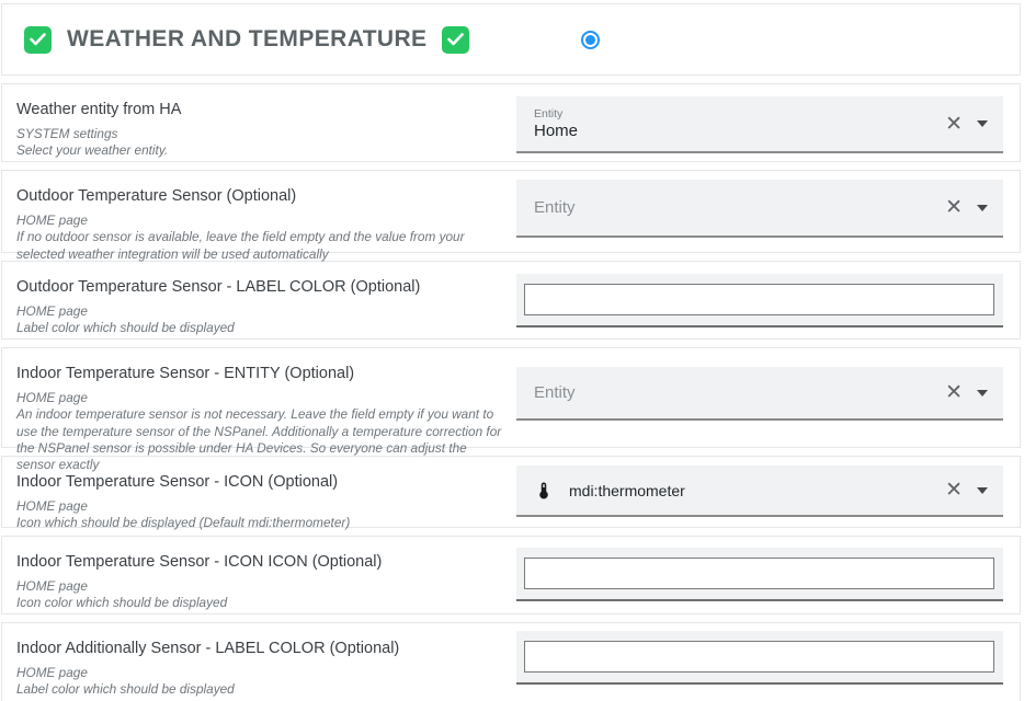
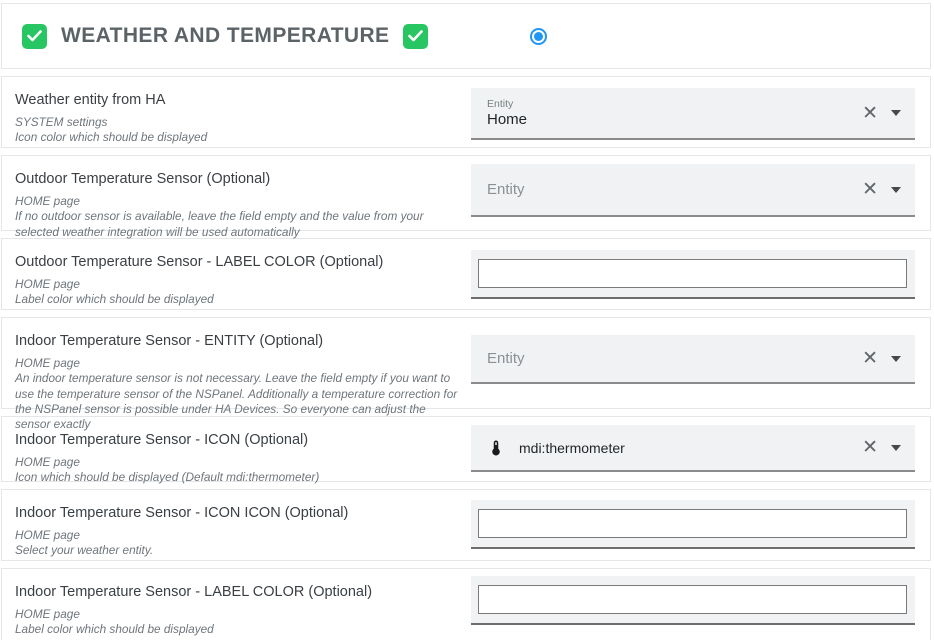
  WEATHER AND TEMPERATURE
  Weather entity from HA
  SYSTEM settings
- Select your weather entity.
+ Icon color which should be displayed
  Entity
  Home
  ✕
  Outdoor Temperature Sensor (Optional)
  HOME page
  If no outdoor sensor is available, leave the field empty and the value from your selected weather integration will be used automatically
  Entity
  ✕
  Outdoor Temperature Sensor - LABEL COLOR (Optional)
  HOME page
  Label color which should be displayed
  Indoor Temperature Sensor - ENTITY (Optional)
  HOME page
  An indoor temperature sensor is not necessary. Leave the field empty if you want to use the temperature sensor of the NSPanel. Additionally a temperature correction for the NSPanel sensor is possible under HA Devices. So everyone can adjust the sensor exactly
  Entity
  ✕
  Indoor Temperature Sensor - ICON (Optional)
  HOME page
  Icon which should be displayed (Default mdi:thermometer)
  mdi:thermometer
  ✕
  Indoor Temperature Sensor - ICON ICON (Optional)
  HOME page
- Icon color which should be displayed
+ Select your weather entity.
- Indoor Additionally Sensor - LABEL COLOR (Optional)
+ Indoor Temperature Sensor - LABEL COLOR (Optional)
  HOME page
  Label color which should be displayed
